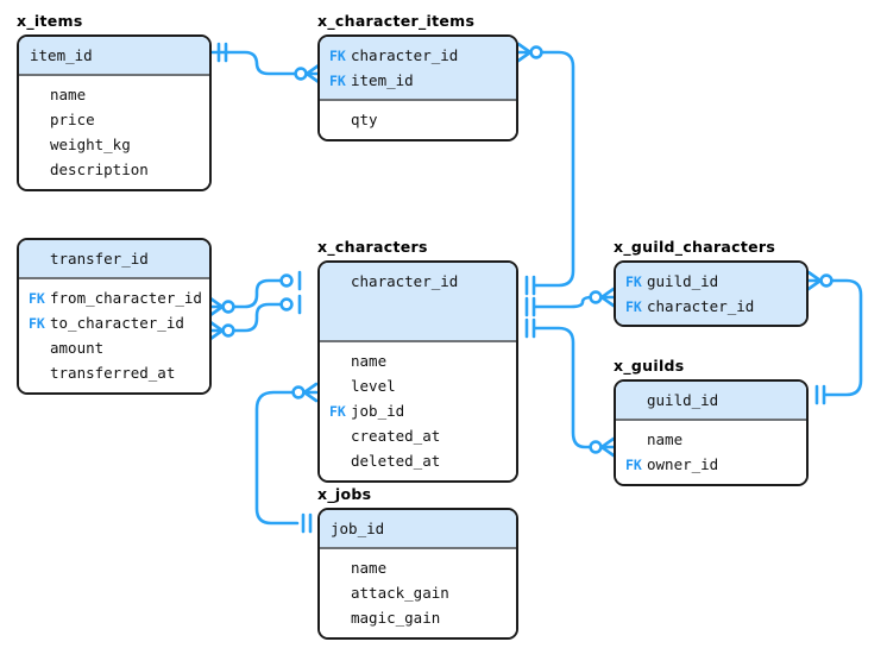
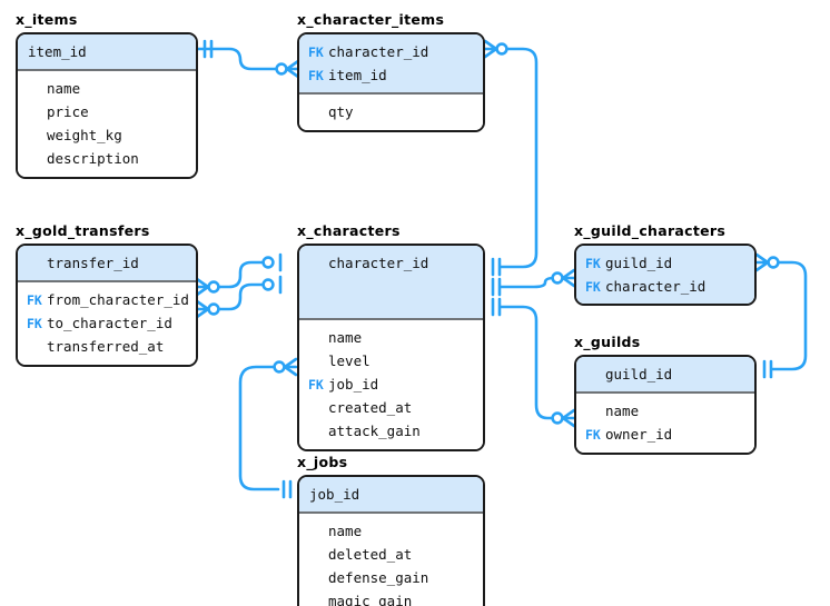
  x_items
  item_id
  name
  price
  weight_kg
  description
  x_character_items
  FK
  character_id
  FK
  item_id
  qty
+ x_gold_transfers
  transfer_id
  FK
  from_character_id
  FK
  to_character_id
- amount
  transferred_at
  x_characters
  character_id
  name
  level
  FK
  job_id
  created_at
- deleted_at
+ attack_gain
  x_guild_characters
  FK
  guild_id
  FK
  character_id
  x_guilds
  guild_id
  name
  FK
  owner_id
  x_jobs
  job_id
  name
- attack_gain
+ deleted_at
+ defense_gain
  magic_gain
